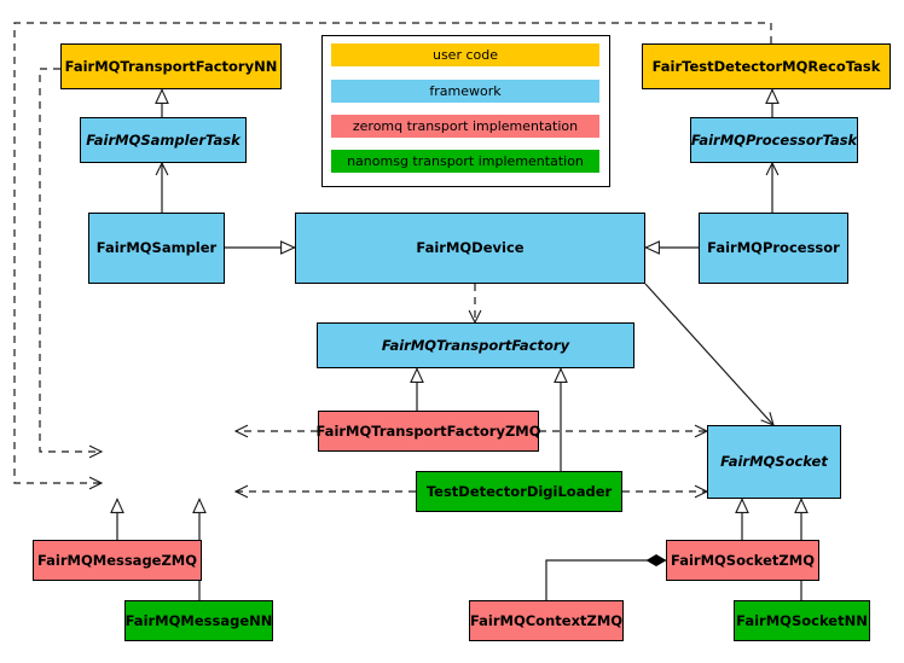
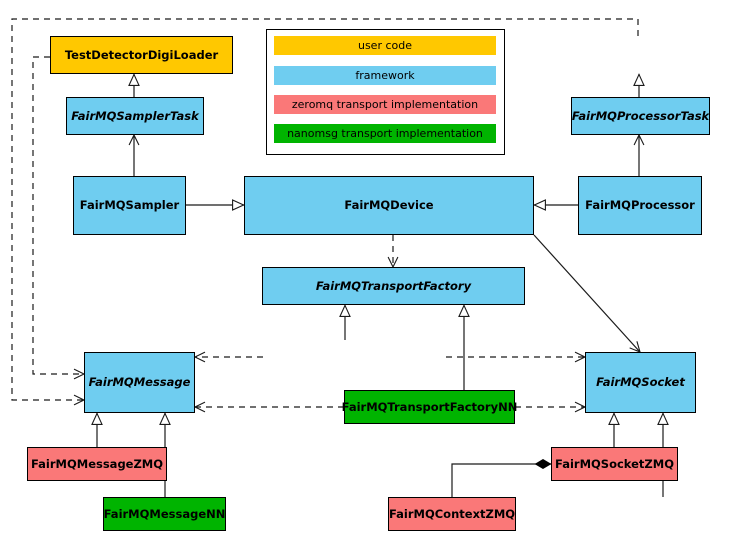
  user code
  framework
  zeromq transport implementation
  nanomsg transport implementation
- FairMQTransportFactoryNN
+ TestDetectorDigiLoader
- FairTestDetectorMQRecoTask
  FairMQSamplerTask
  FairMQProcessorTask
  FairMQSampler
  FairMQDevice
  FairMQProcessor
  FairMQTransportFactory
- FairMQTransportFactoryZMQ
- TestDetectorDigiLoader
+ FairMQTransportFactoryNN
+ FairMQMessage
  FairMQSocket
  FairMQMessageZMQ
  FairMQMessageNN
  FairMQSocketZMQ
- FairMQSocketNN
  FairMQContextZMQ
